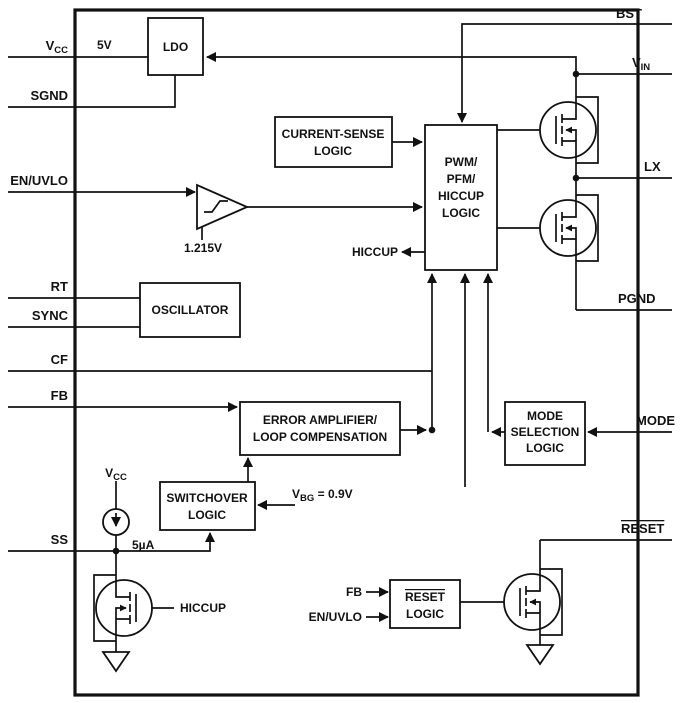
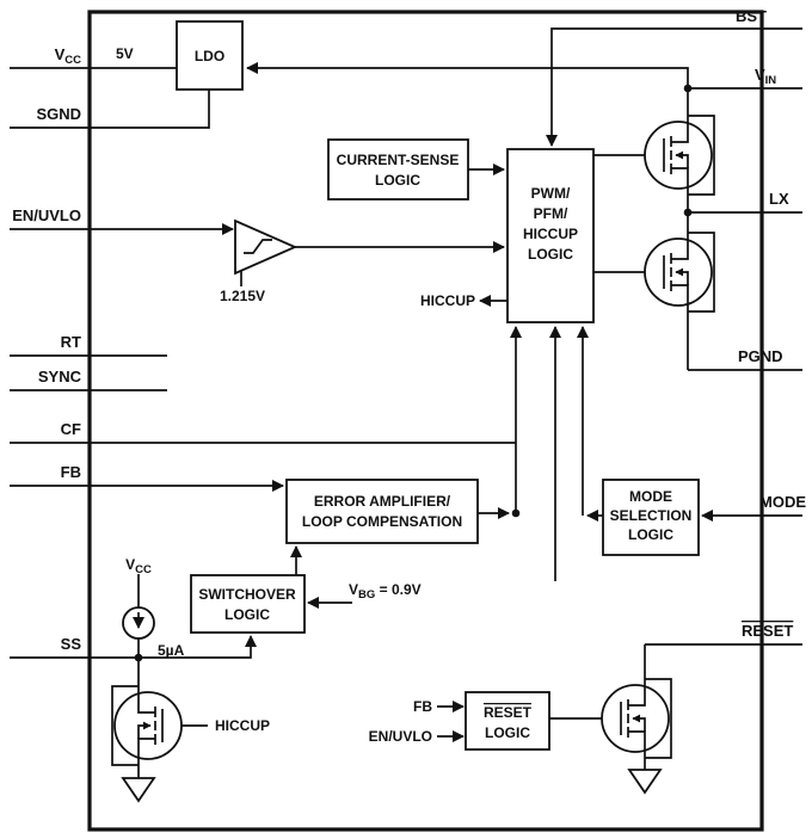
  LDO
  CURRENT-SENSE
  LOGIC
  PWM/
  PFM/
  HICCUP
  LOGIC
- OSCILLATOR
  ERROR AMPLIFIER/
  LOOP COMPENSATION
  MODE
  SELECTION
  LOGIC
  SWITCHOVER
  LOGIC
  RESET
  LOGIC
  VCC
  SGND
  EN/UVLO
  RT
  SYNC
  CF
  FB
  SS
  BST
  VIN
  LX
  PGND
  MODE
  RESET
  5V
  1.215V
  HICCUP
  VBG = 0.9V
  VCC
  5µA
  HICCUP
  FB
  EN/UVLO
